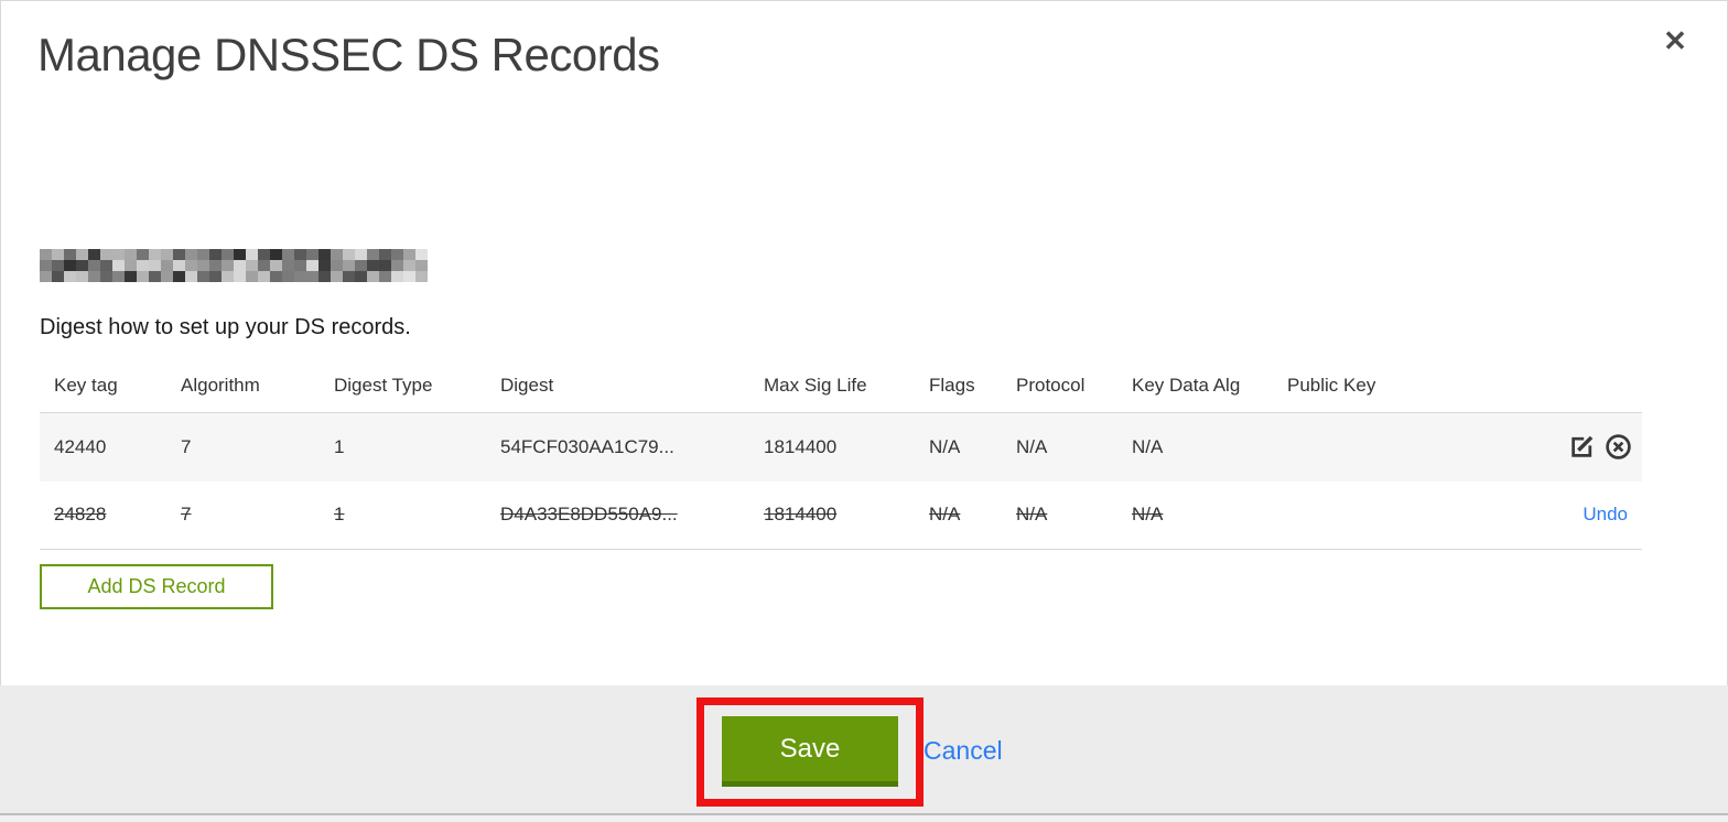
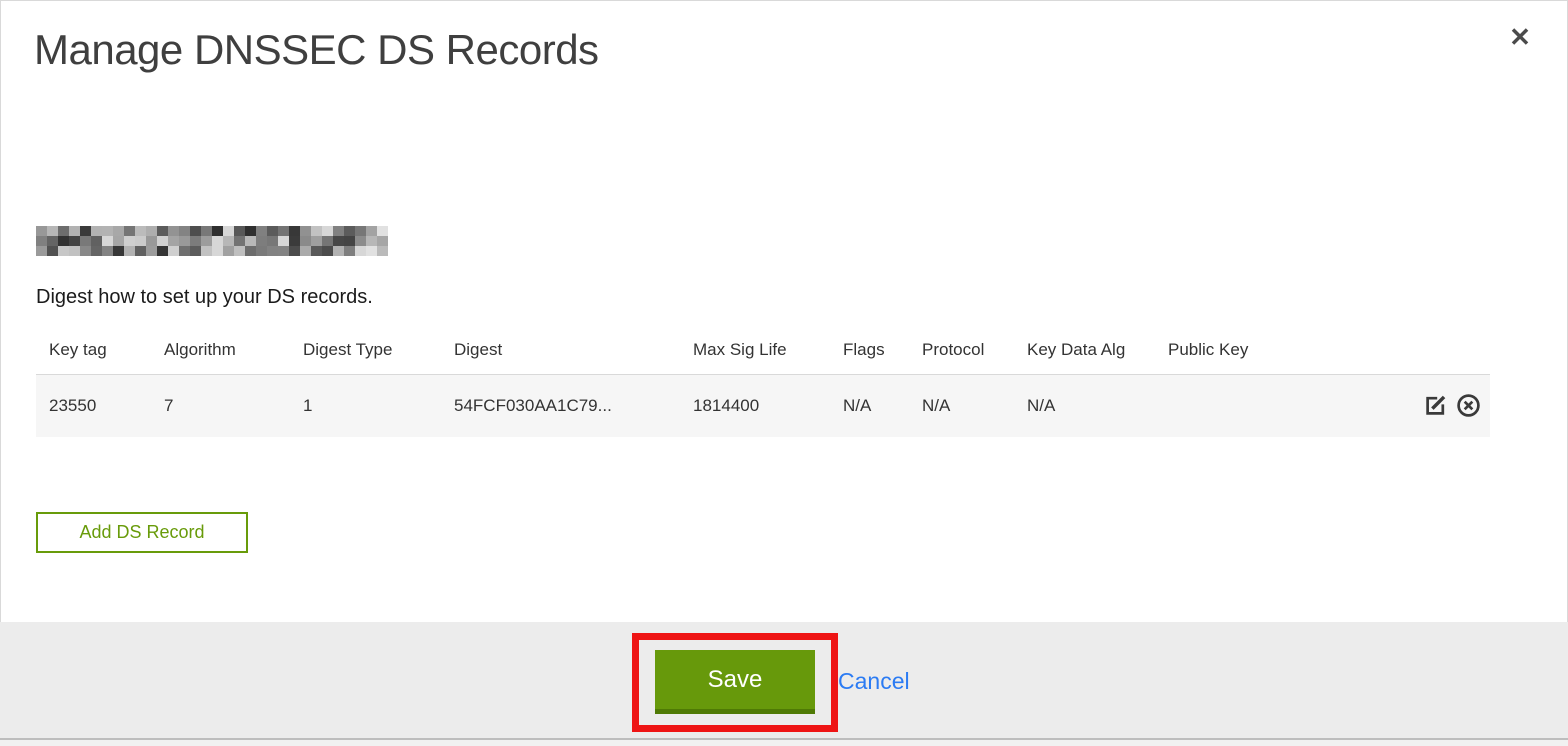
  Manage DNSSEC DS Records
  ✕
  Digest how to set up your DS records.
  Key tag	Algorithm	Digest Type	Digest	Max Sig Life	Flags	Protocol	Key Data Alg	Public Key
- 42440	7	1	54FCF030AA1C79...	1814400	N/A	N/A	N/A
+ 23550	7	1	54FCF030AA1C79...	1814400	N/A	N/A	N/A
- 24828	7	1	D4A33E8DD550A9...	1814400	N/A	N/A	N/A		Undo
  Add DS Record
  Save
  Cancel
